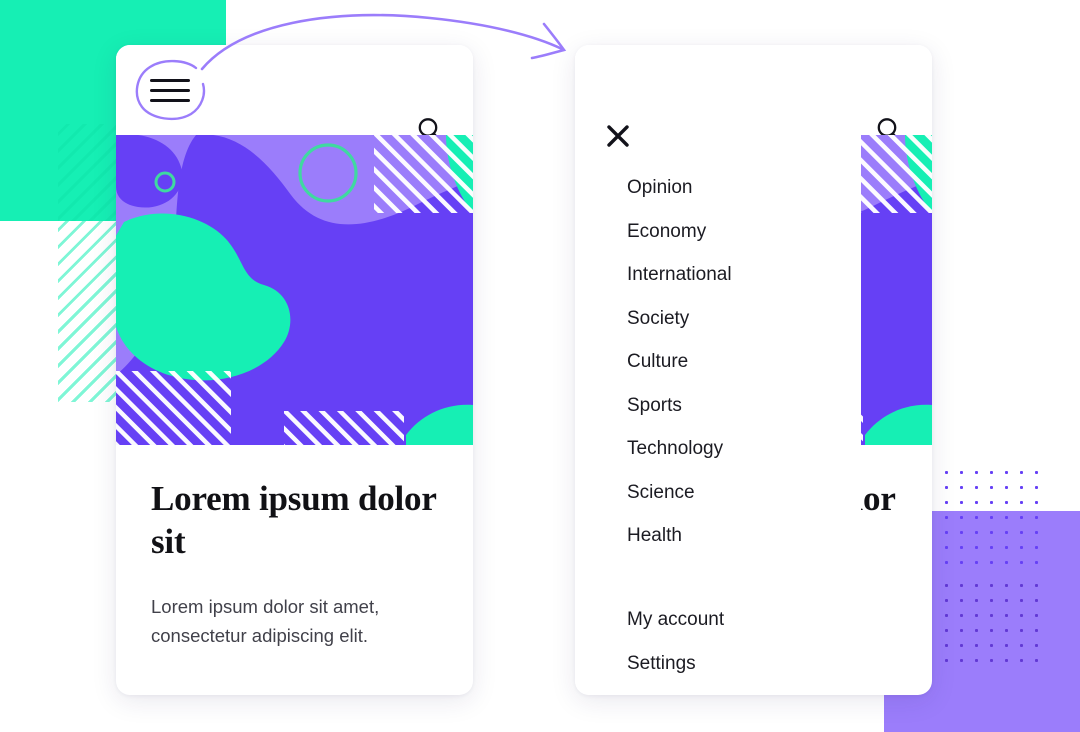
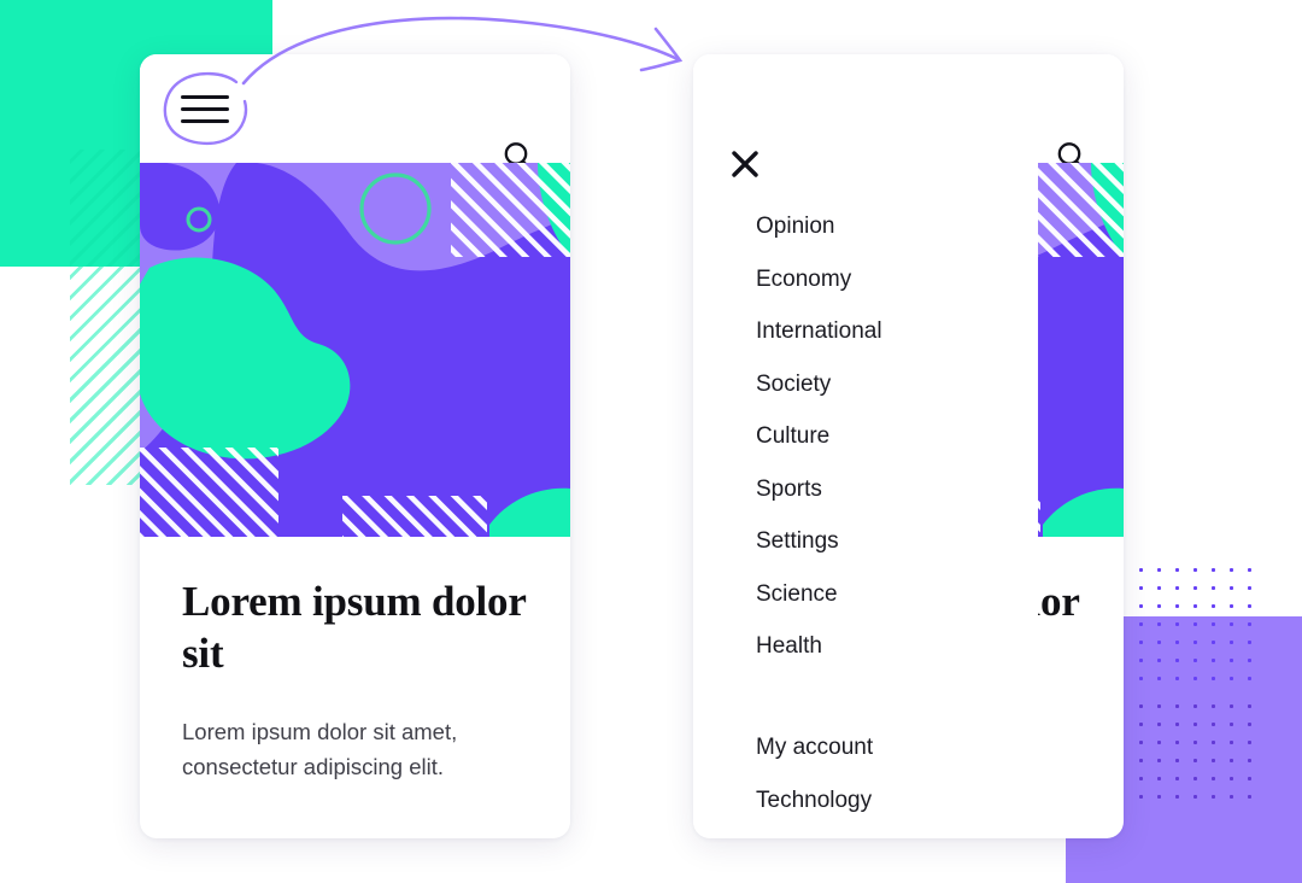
  Lorem ipsum dolor sit
  Lorem ipsum dolor sit amet, consectetur adipiscing elit.
  Opinion
  Economy
  International
  Society
  Culture
  Sports
- Technology
+ Settings
  Science
  Health
  My account
- Settings
+ Technology
